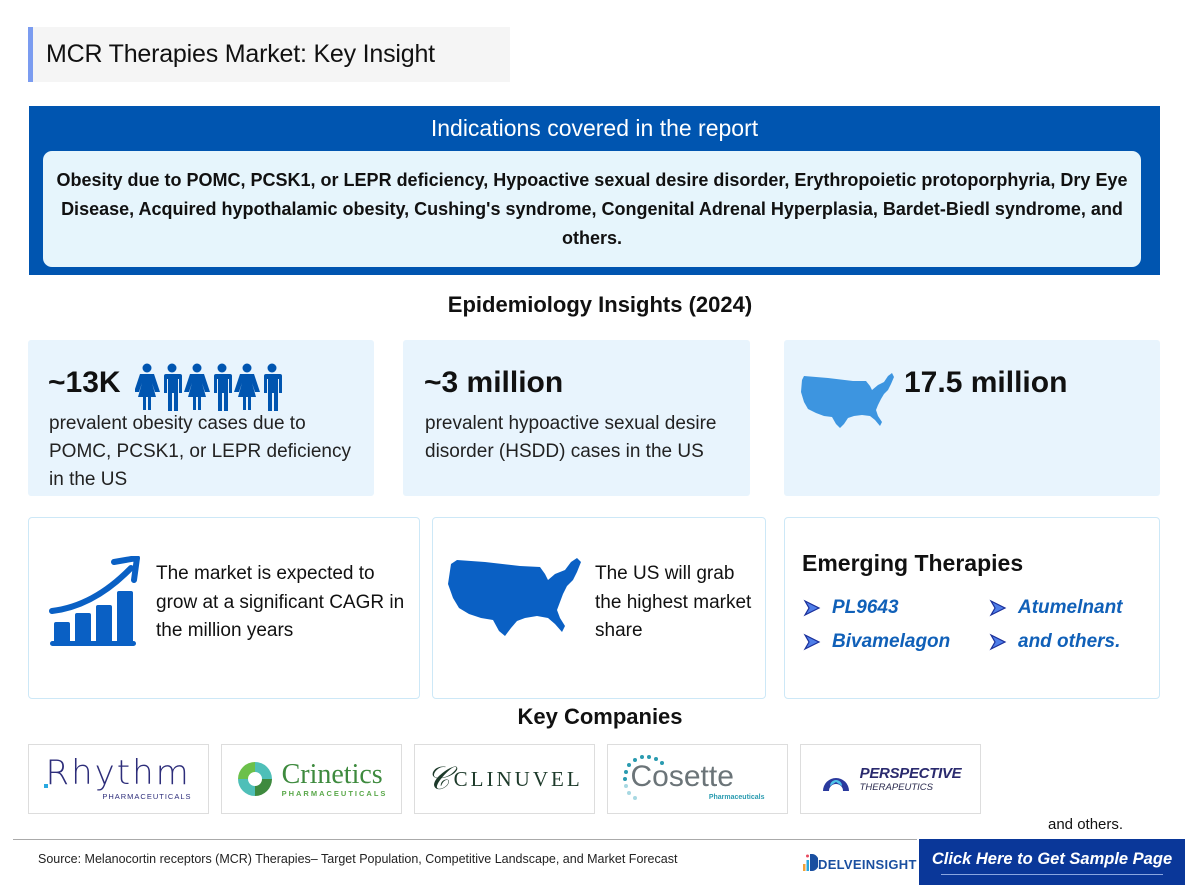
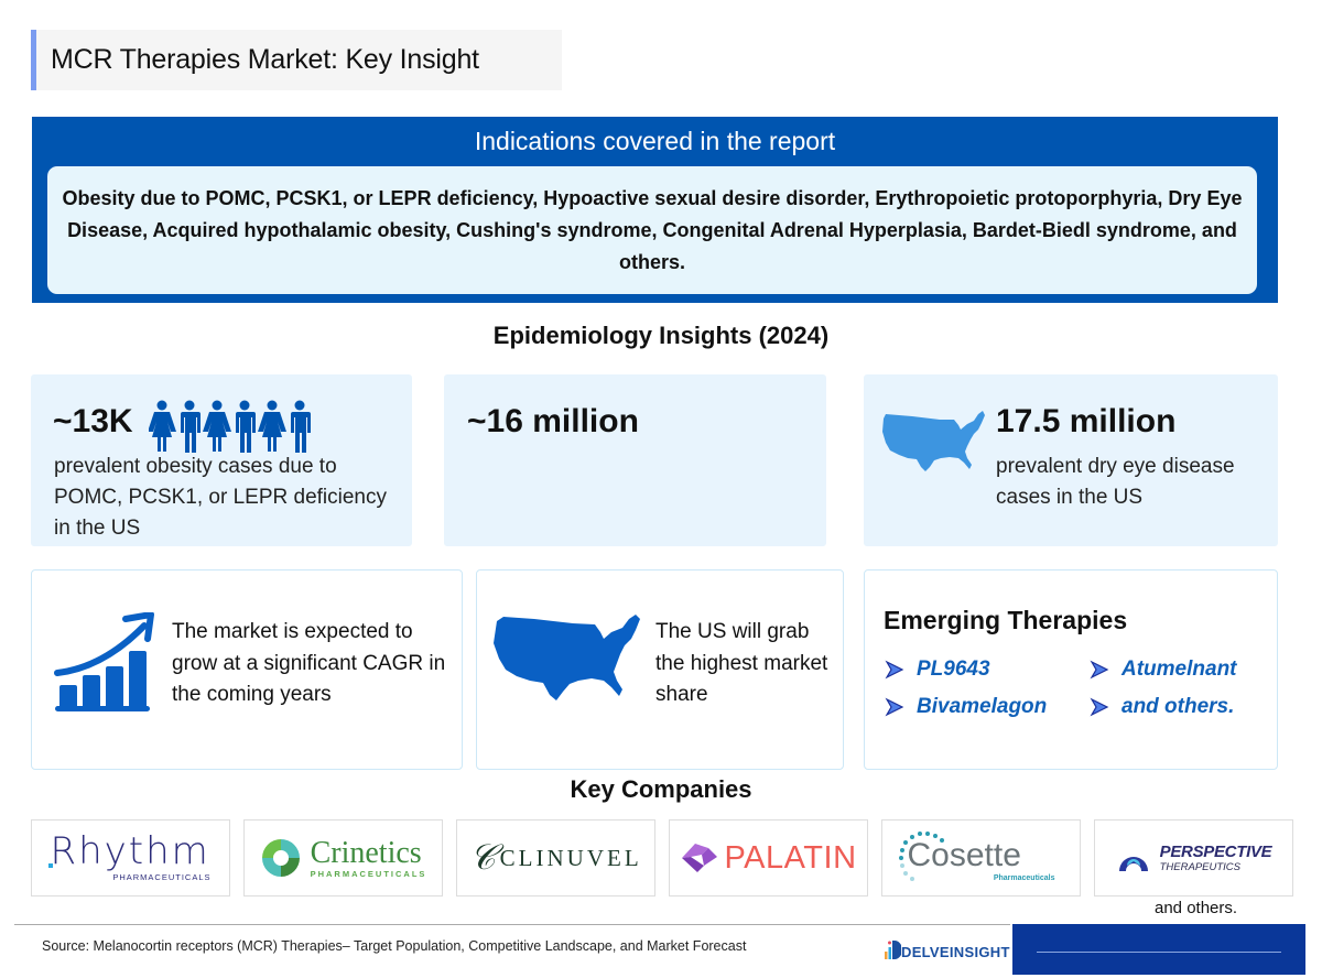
  MCR Therapies Market: Key Insight
  Indications covered in the report
  Obesity due to POMC, PCSK1, or LEPR deficiency, Hypoactive sexual desire disorder, Erythropoietic protoporphyria, Dry Eye Disease, Acquired hypothalamic obesity, Cushing's syndrome, Congenital Adrenal Hyperplasia, Bardet-Biedl syndrome, and others.
  Epidemiology Insights (2024)
  ~13K
  prevalent obesity cases due to POMC, PCSK1, or LEPR deficiency in the US
- ~3 million
+ ~16 million
- prevalent hypoactive sexual desire disorder (HSDD) cases in the US
  17.5 million
+ prevalent dry eye disease cases in the US
- The market is expected to grow at a significant CAGR in the million years
+ The market is expected to grow at a significant CAGR in the coming years
  The US will grab the highest market share
  Emerging Therapies
  PL9643
  Atumelnant
  Bivamelagon
  and others.
  Key Companies
  Rhythm
  PHARMACEUTICALS
  Crinetics
  PHARMACEUTICALS
  𝒞
  CLINUVEL
+ PALATIN
  Cosette
  PERSPECTIVE
  THERAPEUTICS
  and others.
  Source: Melanocortin receptors (MCR) Therapies– Target Population, Competitive Landscape, and Market Forecast
  DELVEINSIGHT
- Click Here to Get Sample Page
